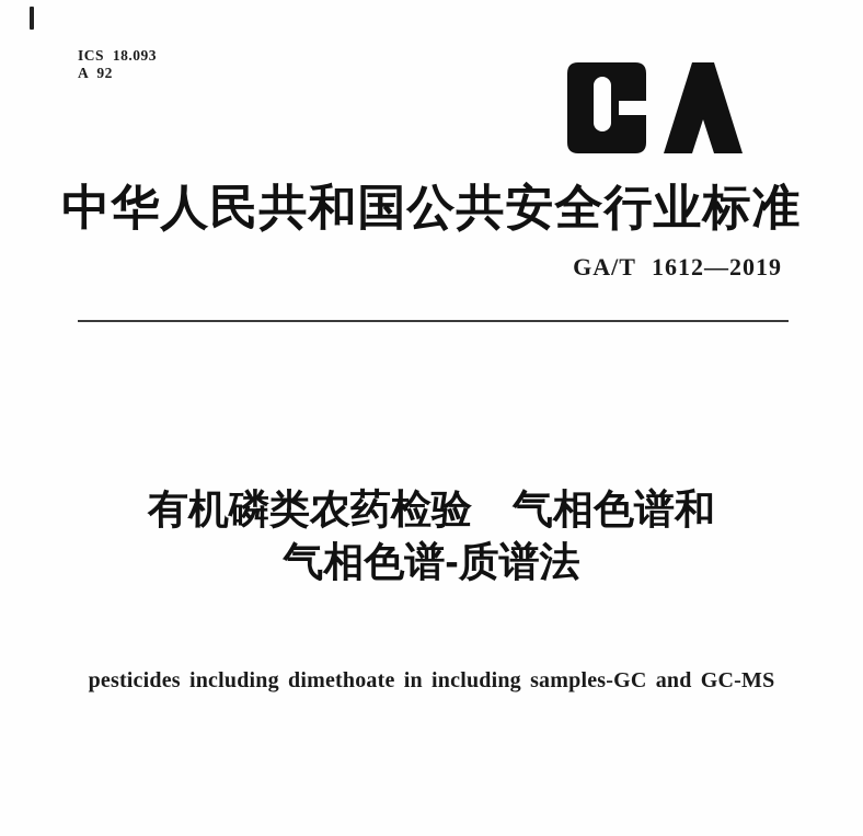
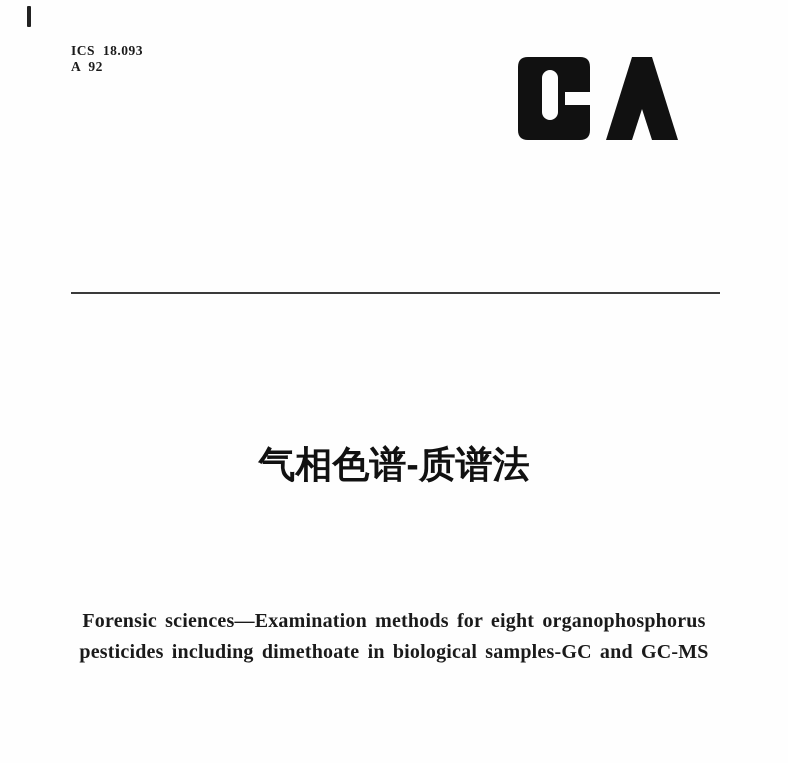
  ICS 18.093
  A 92
- 中华人民共和国公共安全行业标准
- GA/T 1612—2019
- 有机磷类农药检验 气相色谱和
  气相色谱-质谱法
+ Forensic sciences—Examination methods for eight organophosphorus
- pesticides including dimethoate in including samples-GC and GC-MS
+ pesticides including dimethoate in biological samples-GC and GC-MS
